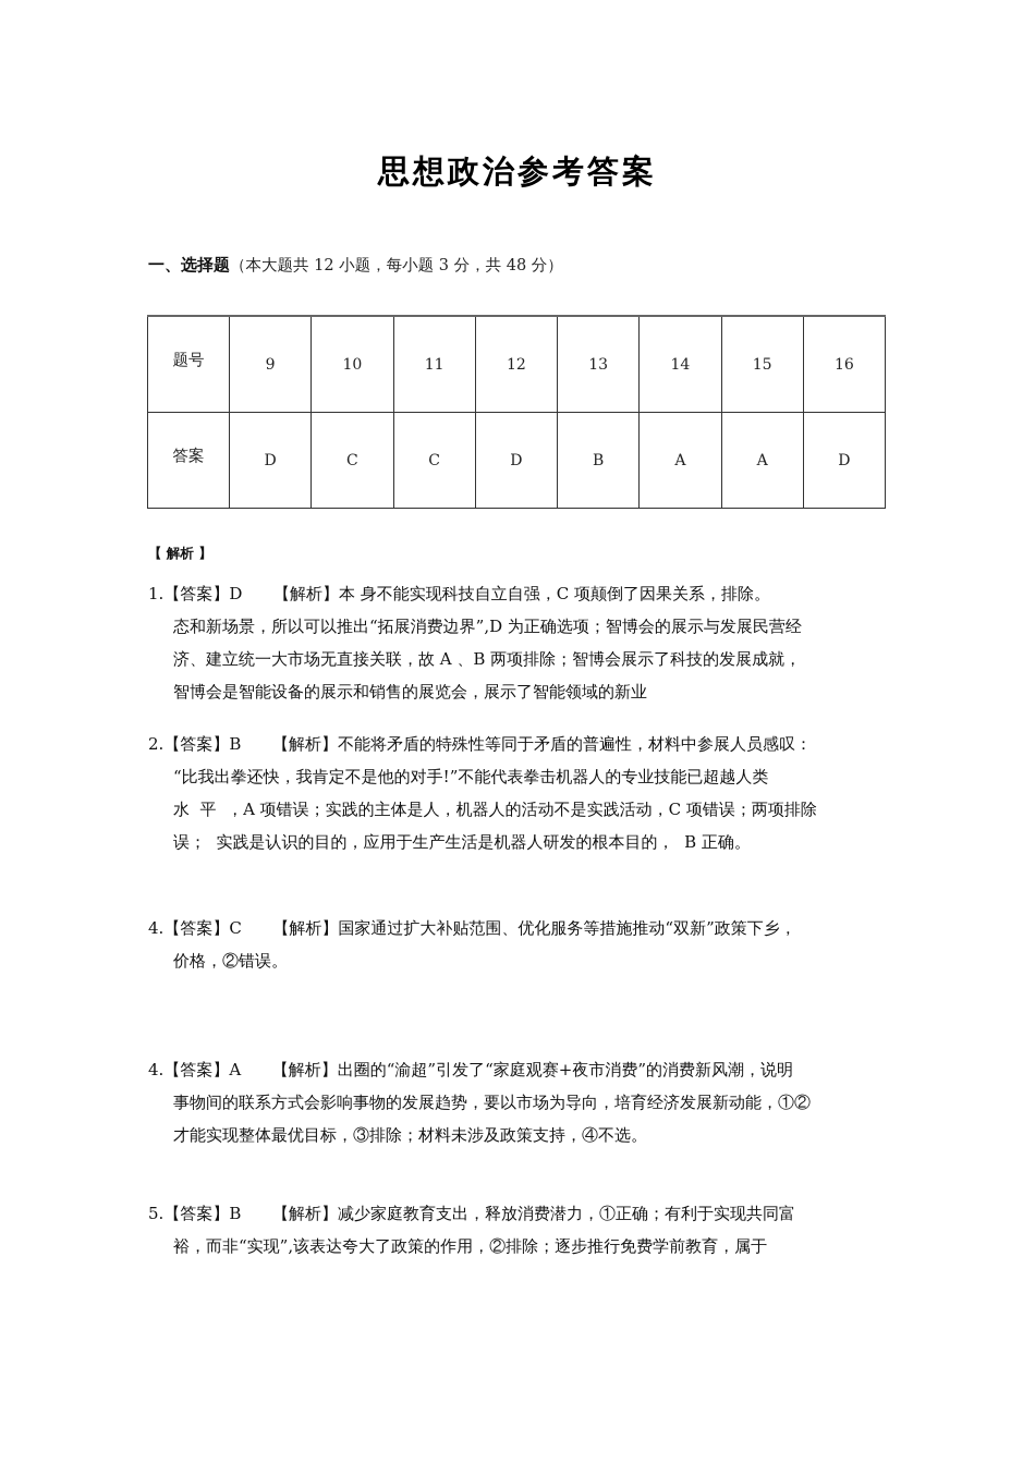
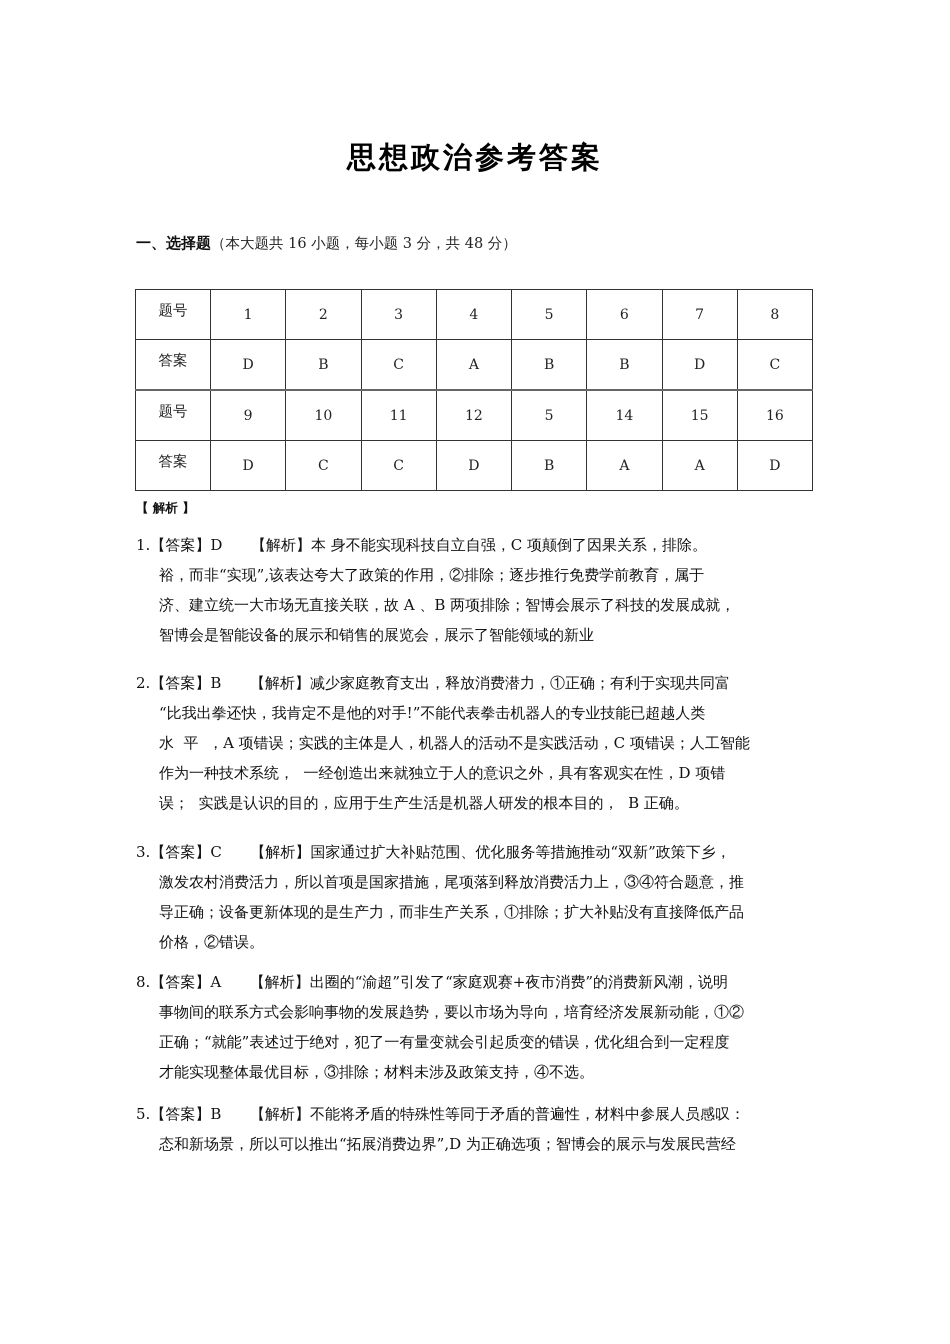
  思想政治参考答案
- 一、选择题（本大题共 12 小题，每小题 3 分，共 48 分）
+ 一、选择题（本大题共 16 小题，每小题 3 分，共 48 分）
+ 题号	1	2	3	4	5	6	7	8
+ 答案	D	B	C	A	B	B	D	C
- 题号	9	10	11	12	13	14	15	16
+ 题号	9	10	11	12	5	14	15	16
  答案	D	C	C	D	B	A	A	D
  【 解析 】
  1.【答案】D 【解析】本 身不能实现科技自立自强，C 项颠倒了因果关系，排除。
- 态和新场景，所以可以推出“拓展消费边界”,D 为正确选项；智博会的展示与发展民营经
+ 裕，而非“实现”,该表达夸大了政策的作用，②排除；逐步推行免费学前教育，属于
  济、建立统一大市场无直接关联，故 A 、B 两项排除；智博会展示了科技的发展成就，
  智博会是智能设备的展示和销售的展览会，展示了智能领域的新业
- 2.【答案】B 【解析】不能将矛盾的特殊性等同于矛盾的普遍性，材料中参展人员感叹：
+ 2.【答案】B 【解析】减少家庭教育支出，释放消费潜力，①正确；有利于实现共同富
  “比我出拳还快，我肯定不是他的对手!”不能代表拳击机器人的专业技能已超越人类
- 水 平 ，A 项错误；实践的主体是人，机器人的活动不是实践活动，C 项错误；两项排除
+ 水 平 ，A 项错误；实践的主体是人，机器人的活动不是实践活动，C 项错误；人工智能
+ 作为一种技术系统， 一经创造出来就独立于人的意识之外，具有客观实在性，D 项错
  误； 实践是认识的目的，应用于生产生活是机器人研发的根本目的， B 正确。
- 4.【答案】C 【解析】国家通过扩大补贴范围、优化服务等措施推动“双新”政策下乡，
+ 3.【答案】C 【解析】国家通过扩大补贴范围、优化服务等措施推动“双新”政策下乡，
+ 激发农村消费活力，所以首项是国家措施，尾项落到释放消费活力上，③④符合题意，推
+ 导正确；设备更新体现的是生产力，而非生产关系，①排除；扩大补贴没有直接降低产品
  价格，②错误。
- 4.【答案】A 【解析】出圈的“渝超”引发了“家庭观赛+夜市消费”的消费新风潮，说明
+ 8.【答案】A 【解析】出圈的“渝超”引发了“家庭观赛+夜市消费”的消费新风潮，说明
  事物间的联系方式会影响事物的发展趋势，要以市场为导向，培育经济发展新动能，①②
+ 正确；“就能”表述过于绝对，犯了一有量变就会引起质变的错误，优化组合到一定程度
  才能实现整体最优目标，③排除；材料未涉及政策支持，④不选。
- 5.【答案】B 【解析】减少家庭教育支出，释放消费潜力，①正确；有利于实现共同富
+ 5.【答案】B 【解析】不能将矛盾的特殊性等同于矛盾的普遍性，材料中参展人员感叹：
- 裕，而非“实现”,该表达夸大了政策的作用，②排除；逐步推行免费学前教育，属于
+ 态和新场景，所以可以推出“拓展消费边界”,D 为正确选项；智博会的展示与发展民营经
